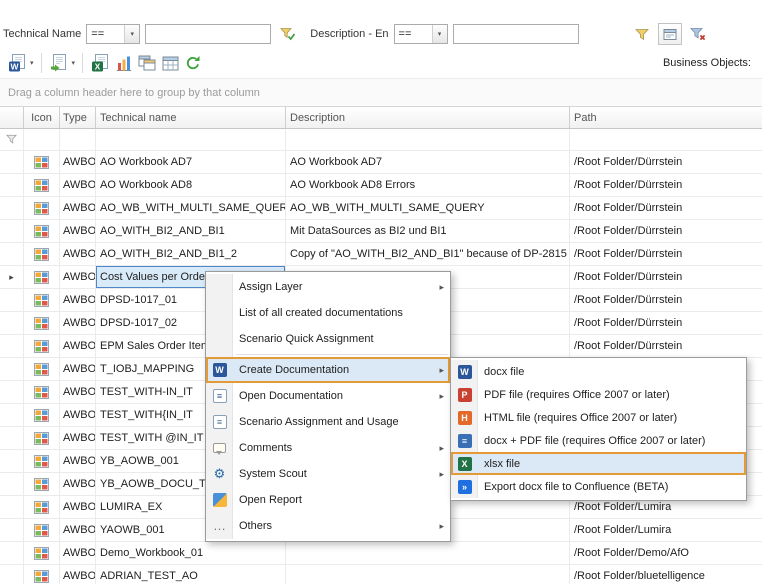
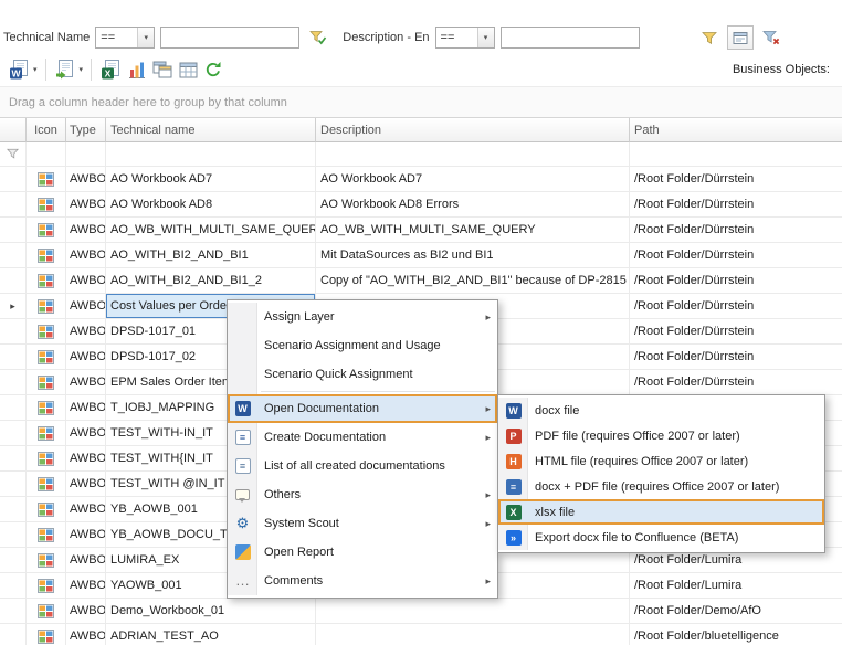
  Technical Name
  ==
  Description - En
  ==
  W
  X
  Business Objects:
  Drag a column header here to group by that column
  Icon
  Type
  Technical name
  Description
  Path
  AWBO
  AO Workbook AD7
  AO Workbook AD7
  /Root Folder/Dürrstein
  AWBO
  AO Workbook AD8
  AO Workbook AD8 Errors
  /Root Folder/Dürrstein
  AWBO
  AO_WB_WITH_MULTI_SAME_QUER
  AO_WB_WITH_MULTI_SAME_QUERY
  /Root Folder/Dürrstein
  AWBO
  AO_WITH_BI2_AND_BI1
  Mit DataSources as BI2 und BI1
  /Root Folder/Dürrstein
  AWBO
  AO_WITH_BI2_AND_BI1_2
  Copy of "AO_WITH_BI2_AND_BI1" because of DP-2815
  /Root Folder/Dürrstein
  ▸
  AWBO
  Cost Values per Orde
  /Root Folder/Dürrstein
  AWBO
  DPSD-1017_01
  /Root Folder/Dürrstein
  AWBO
  DPSD-1017_02
  /Root Folder/Dürrstein
  AWBO
  EPM Sales Order Ite
  /Root Folder/Dürrstein
  AWBO
  T_IOBJ_MAPPING
  AWBO
  TEST_WITH-IN_IT
  AWBO
  TEST_WITH{IN_IT
  AWBO
  TEST_WITH @IN_IT
  AWBO
  YB_AOWB_001
  AWBO
  YB_AOWB_DOCU_T
  AWBO
  LUMIRA_EX
  /Root Folder/Lumira
  AWBO
  YAOWB_001
  /Root Folder/Lumira
  AWBO
  Demo_Workbook_01
  /Root Folder/Demo/AfO
  AWBO
  ADRIAN_TEST_AO
  /Root Folder/bluetelligence
  Assign Layer
  ▸
- List of all created documentations
+ Scenario Assignment and Usage
  Scenario Quick Assignment
  W
- Create Documentation
+ Open Documentation
  ▸
  ≡
- Open Documentation
+ Create Documentation
  ▸
  ≡
- Scenario Assignment and Usage
+ List of all created documentations
- Comments
+ Others
  ▸
  ⚙
  System Scout
  ▸
  Open Report
  …
- Others
+ Comments
  ▸
  W
  docx file
  P
  PDF file (requires Office 2007 or later)
  H
  HTML file (requires Office 2007 or later)
  ≡
  docx + PDF file (requires Office 2007 or later)
  X
  xlsx file
  »
  Export docx file to Confluence (BETA)
